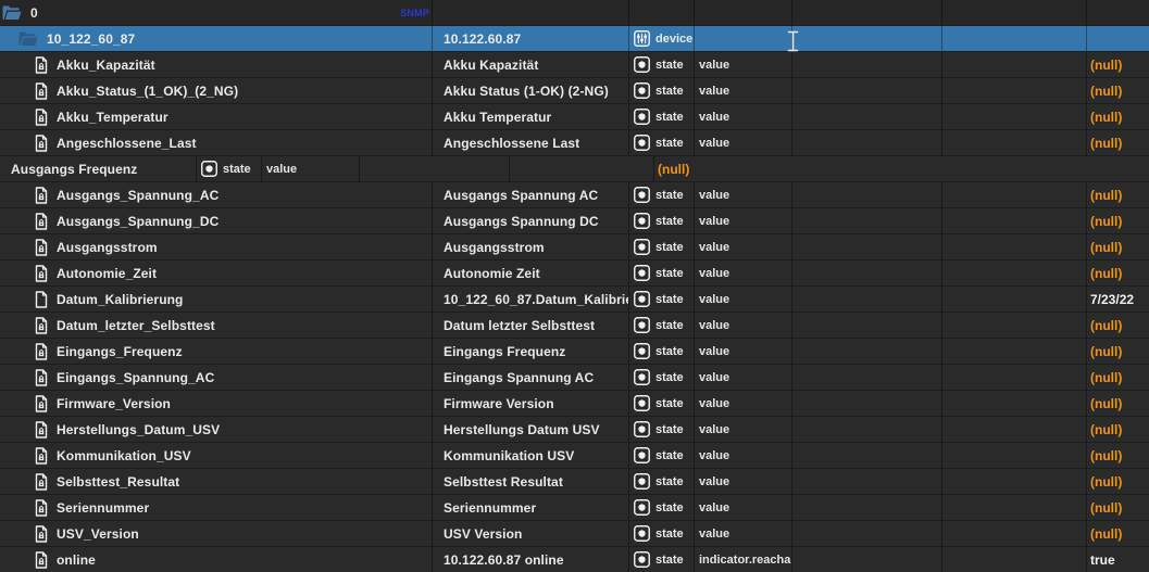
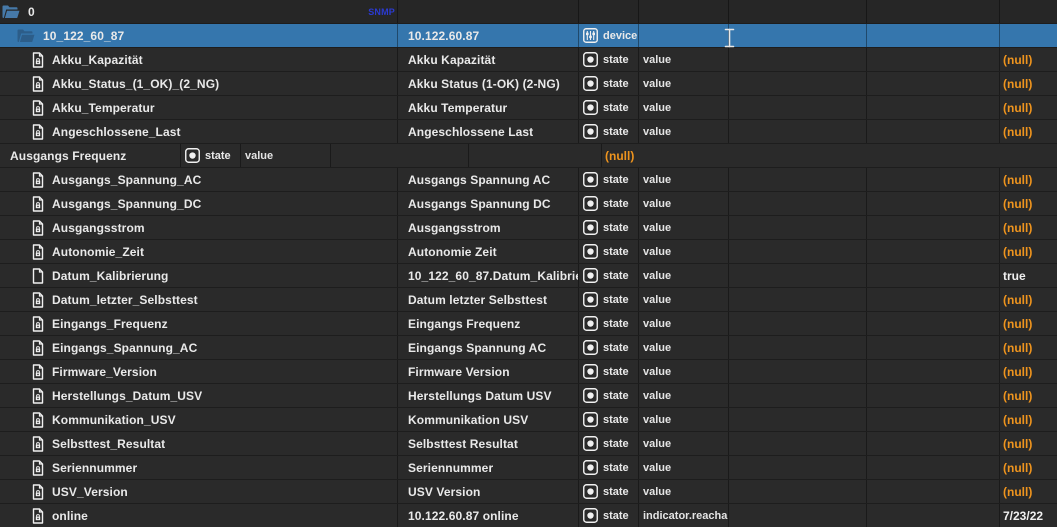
  0
  SNMP
  10_122_60_87
  10.122.60.87
  device
  Akku_Kapazität
  Akku Kapazität
  state
  value
  (null)
  Akku_Status_(1_OK)_(2_NG)
  Akku Status (1-OK) (2-NG)
  state
  value
  (null)
  Akku_Temperatur
  Akku Temperatur
  state
  value
  (null)
  Angeschlossene_Last
  Angeschlossene Last
  state
  value
  (null)
  Ausgangs Frequenz
  state
  value
  (null)
  Ausgangs_Spannung_AC
  Ausgangs Spannung AC
  state
  value
  (null)
  Ausgangs_Spannung_DC
  Ausgangs Spannung DC
  state
  value
  (null)
  Ausgangsstrom
  Ausgangsstrom
  state
  value
  (null)
  Autonomie_Zeit
  Autonomie Zeit
  state
  value
  (null)
  Datum_Kalibrierung
  10_122_60_87.Datum_Kalibri
  state
  value
- 7/23/22
+ true
  Datum_letzter_Selbsttest
  Datum letzter Selbsttest
  state
  value
  (null)
  Eingangs_Frequenz
  Eingangs Frequenz
  state
  value
  (null)
  Eingangs_Spannung_AC
  Eingangs Spannung AC
  state
  value
  (null)
  Firmware_Version
  Firmware Version
  state
  value
  (null)
  Herstellungs_Datum_USV
  Herstellungs Datum USV
  state
  value
  (null)
  Kommunikation_USV
  Kommunikation USV
  state
  value
  (null)
  Selbsttest_Resultat
  Selbsttest Resultat
  state
  value
  (null)
  Seriennummer
  Seriennummer
  state
  value
  (null)
  USV_Version
  USV Version
  state
  value
  (null)
  online
  10.122.60.87 online
  state
  indicator.reacha
- true
+ 7/23/22
